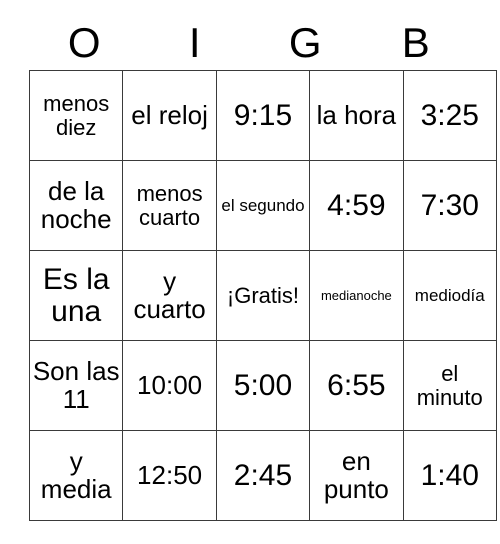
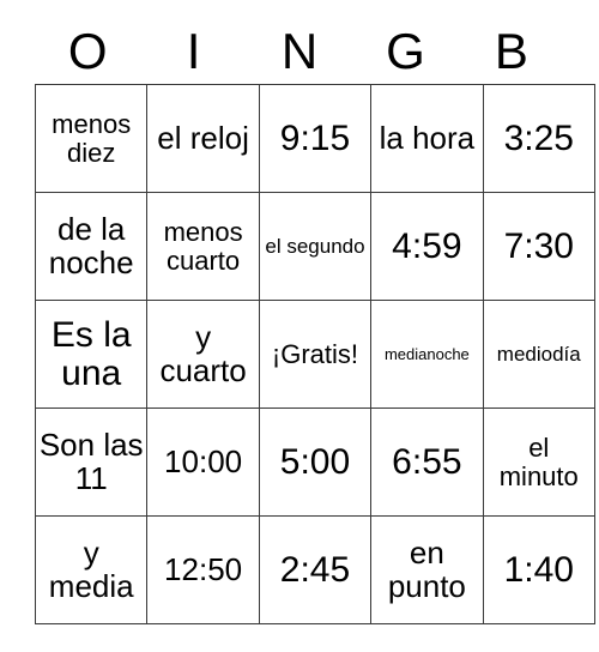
  O
  I
+ N
  G
  B
  menos diez	el reloj	9:15	la hora	3:25
  de la noche	menos cuarto	el segundo	4:59	7:30
  Es la una	y cuarto	¡Gratis!	medianoche	mediodía
  Son las 11	10:00	5:00	6:55	el minuto
  y media	12:50	2:45	en punto	1:40
